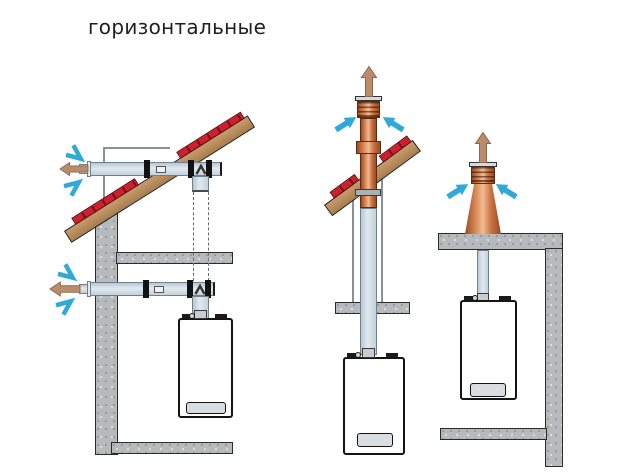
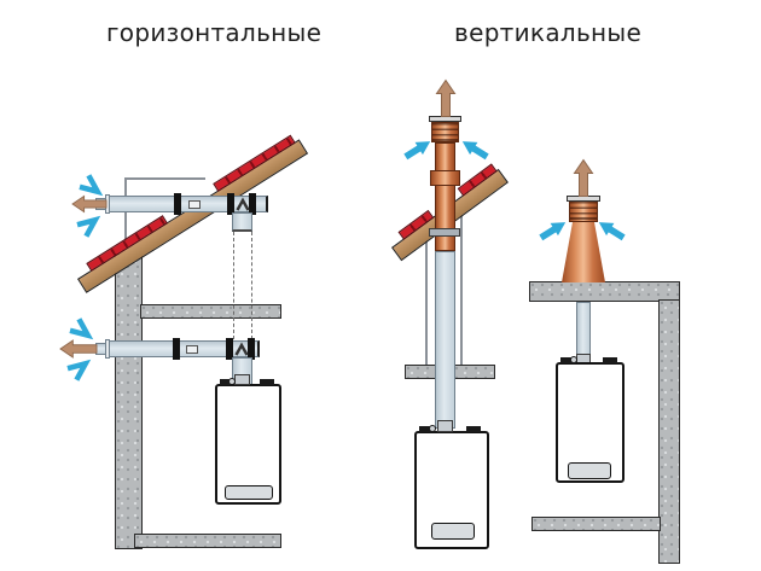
  горизонтальные
+ вертикальные
